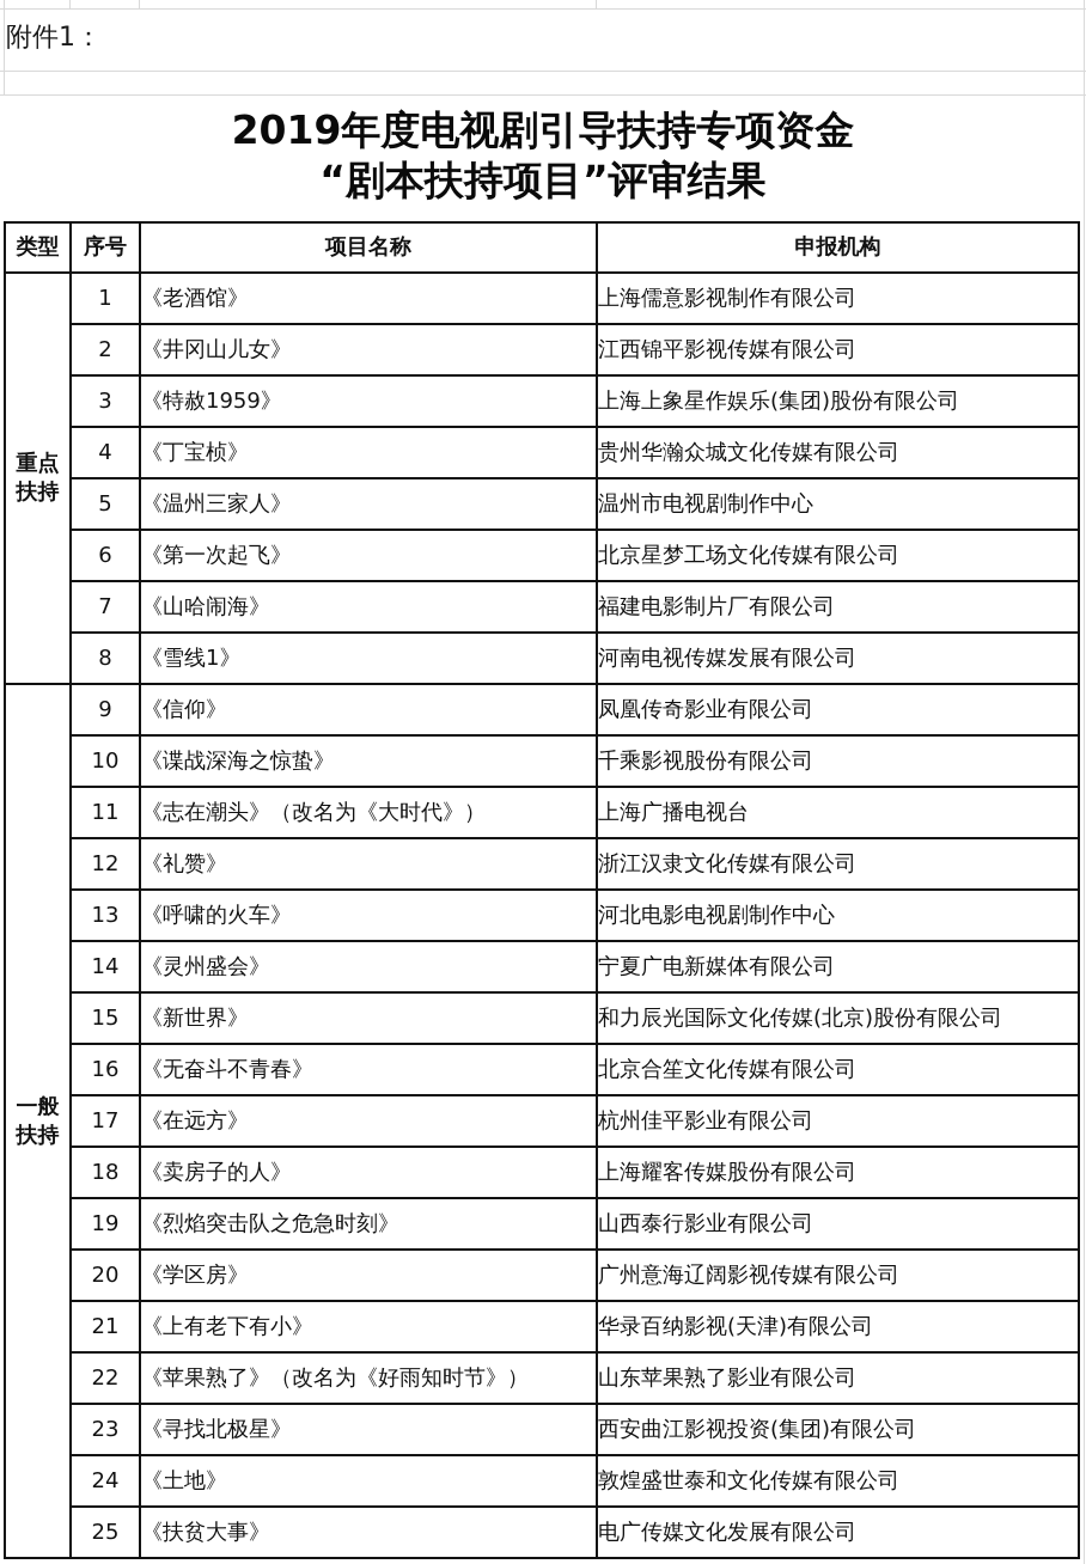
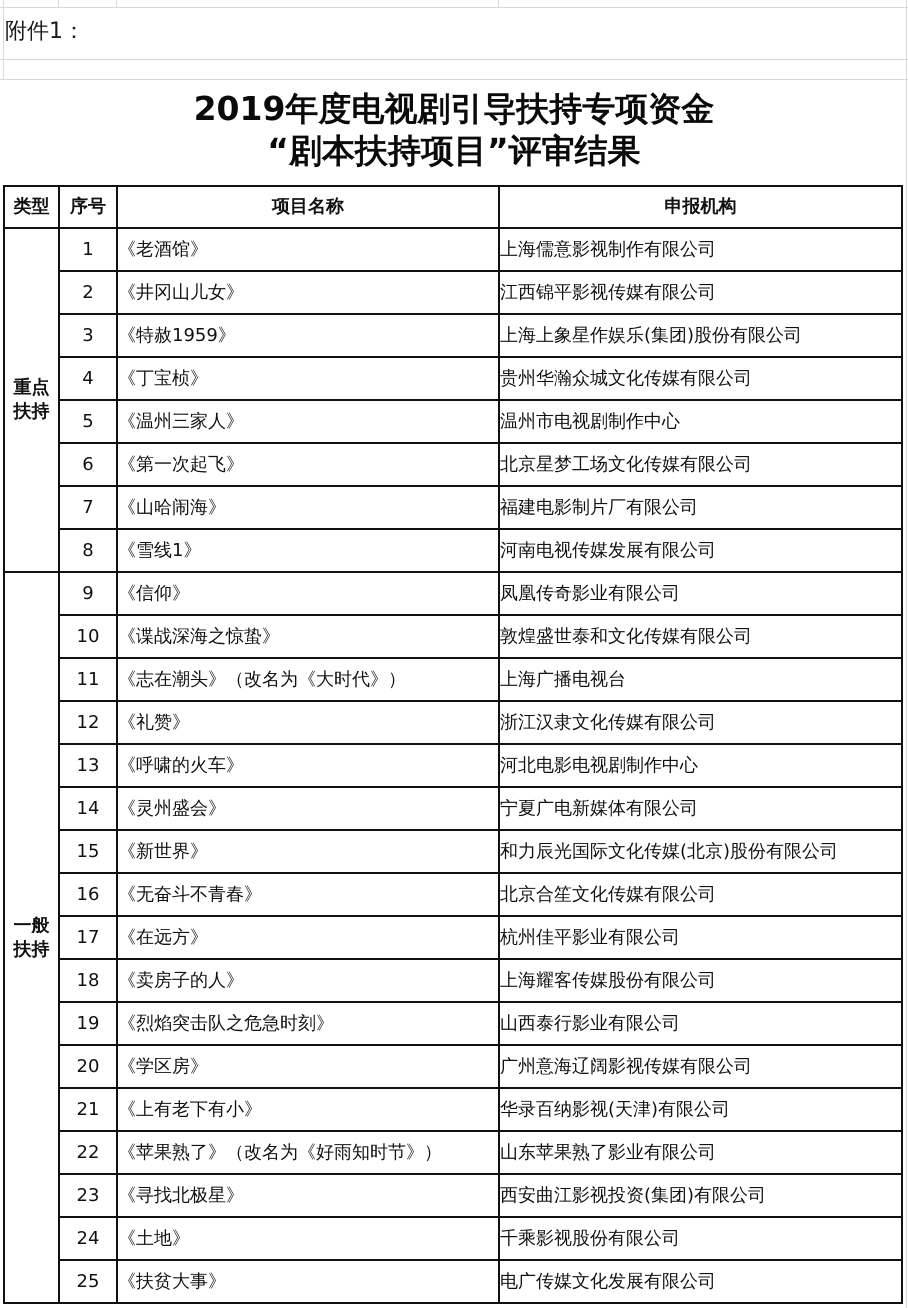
  附件1：
  2019年度电视剧引导扶持专项资金
  “剧本扶持项目”评审结果
  类型	序号	项目名称	申报机构
  重点扶持	1	《老酒馆》	上海儒意影视制作有限公司
  2	《井冈山儿女》	江西锦平影视传媒有限公司
  3	《特赦1959》	上海上象星作娱乐(集团)股份有限公司
  4	《丁宝桢》	贵州华瀚众城文化传媒有限公司
  5	《温州三家人》	温州市电视剧制作中心
  6	《第一次起飞》	北京星梦工场文化传媒有限公司
  7	《山哈闹海》	福建电影制片厂有限公司
  8	《雪线1》	河南电视传媒发展有限公司
  一般扶持	9	《信仰》	凤凰传奇影业有限公司
- 10	《谍战深海之惊蛰》	千乘影视股份有限公司
+ 10	《谍战深海之惊蛰》	敦煌盛世泰和文化传媒有限公司
  11	《志在潮头》（改名为《大时代》）	上海广播电视台
  12	《礼赞》	浙江汉隶文化传媒有限公司
  13	《呼啸的火车》	河北电影电视剧制作中心
  14	《灵州盛会》	宁夏广电新媒体有限公司
  15	《新世界》	和力辰光国际文化传媒(北京)股份有限公司
  16	《无奋斗不青春》	北京合笙文化传媒有限公司
  17	《在远方》	杭州佳平影业有限公司
  18	《卖房子的人》	上海耀客传媒股份有限公司
  19	《烈焰突击队之危急时刻》	山西泰行影业有限公司
  20	《学区房》	广州意海辽阔影视传媒有限公司
  21	《上有老下有小》	华录百纳影视(天津)有限公司
  22	《苹果熟了》（改名为《好雨知时节》）	山东苹果熟了影业有限公司
  23	《寻找北极星》	西安曲江影视投资(集团)有限公司
- 24	《土地》	敦煌盛世泰和文化传媒有限公司
+ 24	《土地》	千乘影视股份有限公司
  25	《扶贫大事》	电广传媒文化发展有限公司
